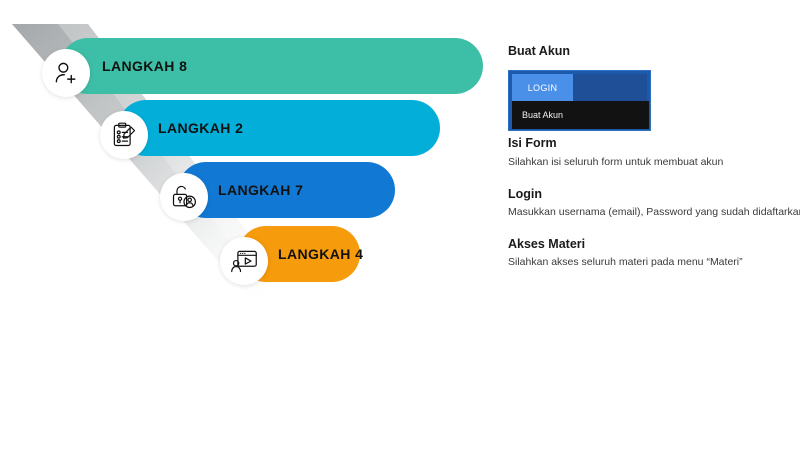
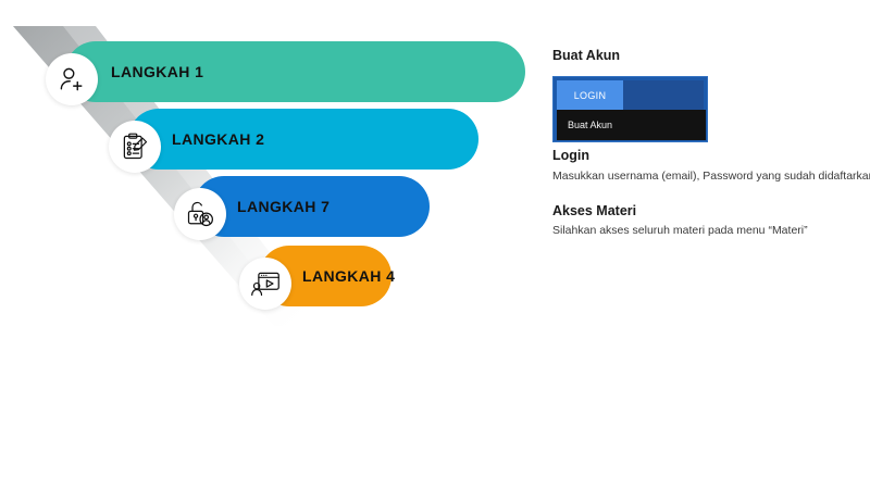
- LANGKAH 8
+ LANGKAH 1
  LANGKAH 2
  LANGKAH 7
  LANGKAH 4
  Buat Akun
- Isi Form
- Silahkan isi seluruh form untuk membuat akun
  Login
  Masukkan usernama (email), Password yang sudah didaftarka
  Akses Materi
  Silahkan akses seluruh materi pada menu “Materi”
  LOGIN
  Buat Akun
